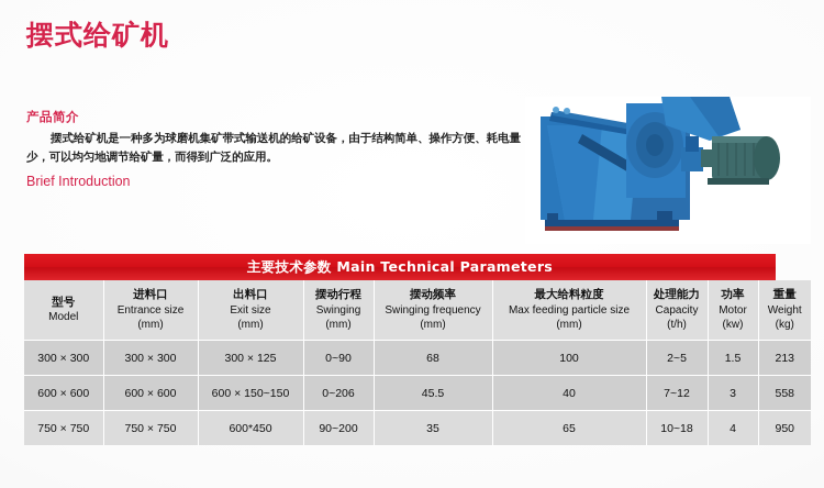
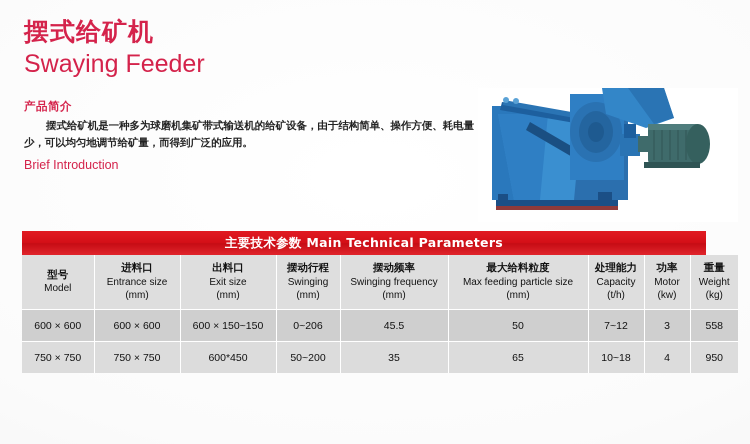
  摆式给矿机
+ Swaying Feeder
  产品简介
  摆式给矿机是一种多为球磨机集矿带式输送机的给矿设备，由于结构简单、操作方便、耗电量少，可以均匀地调节给矿量，而得到广泛的应用。
  Brief Introduction
  主要技术参数 Main Technical Parameters
  型号 Model	进料口 Entrance size (mm)	出料口 Exit size (mm)	摆动行程 Swinging (mm)	摆动频率 Swinging frequency (mm)	最大给料粒度 Max feeding particle size (mm)	处理能力 Capacity (t/h)	功率 Motor (kw)	重量 Weight (kg)
- 300 × 300	300 × 300	300 × 125	0~90	68	100	2~5	1.5	213
- 600 × 600	600 × 600	600 × 150~150	0~206	45.5	40	7~12	3	558
+ 600 × 600	600 × 600	600 × 150~150	0~206	45.5	50	7~12	3	558
- 750 × 750	750 × 750	600*450	90~200	35	65	10~18	4	950
+ 750 × 750	750 × 750	600*450	50~200	35	65	10~18	4	950
